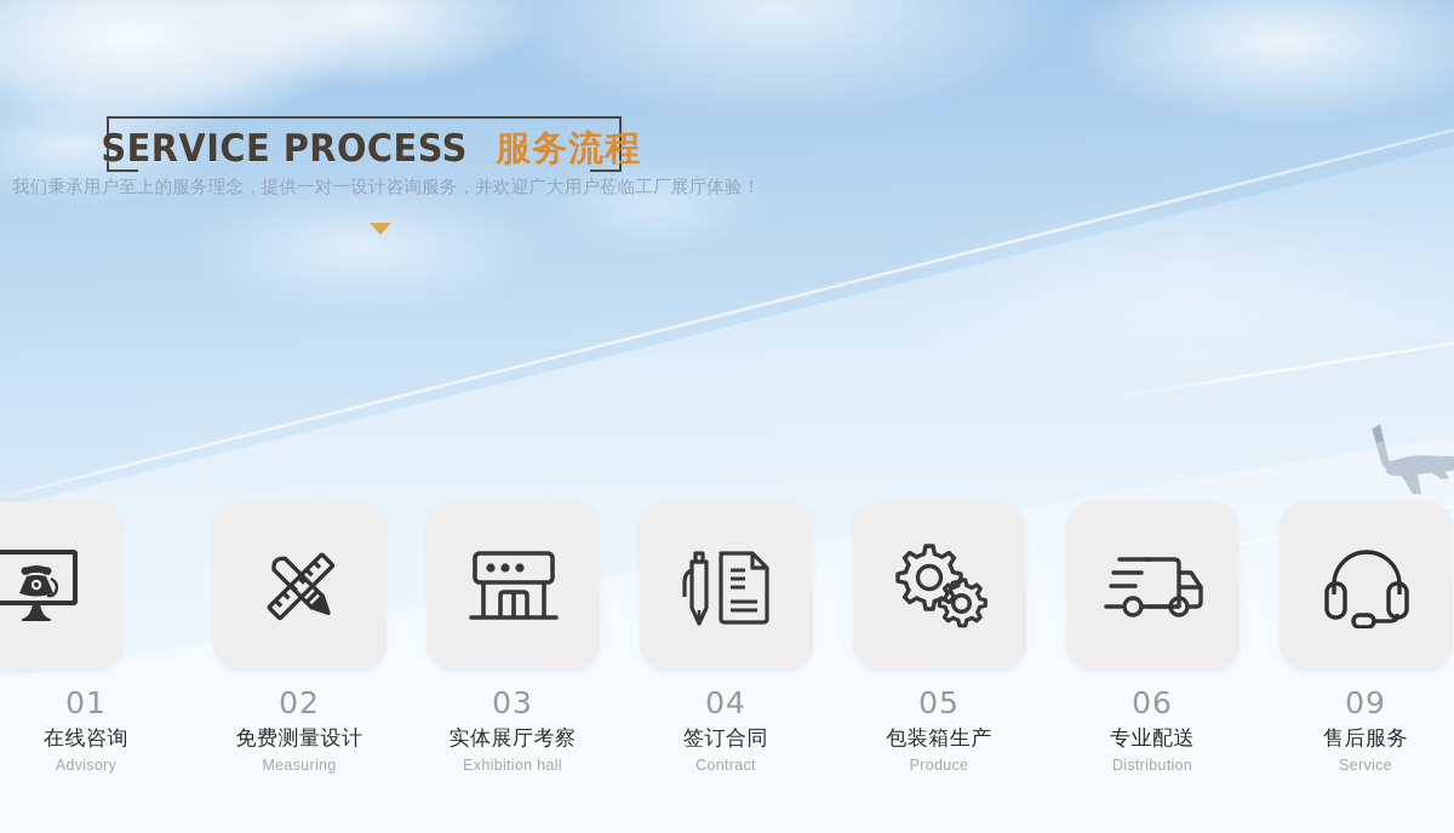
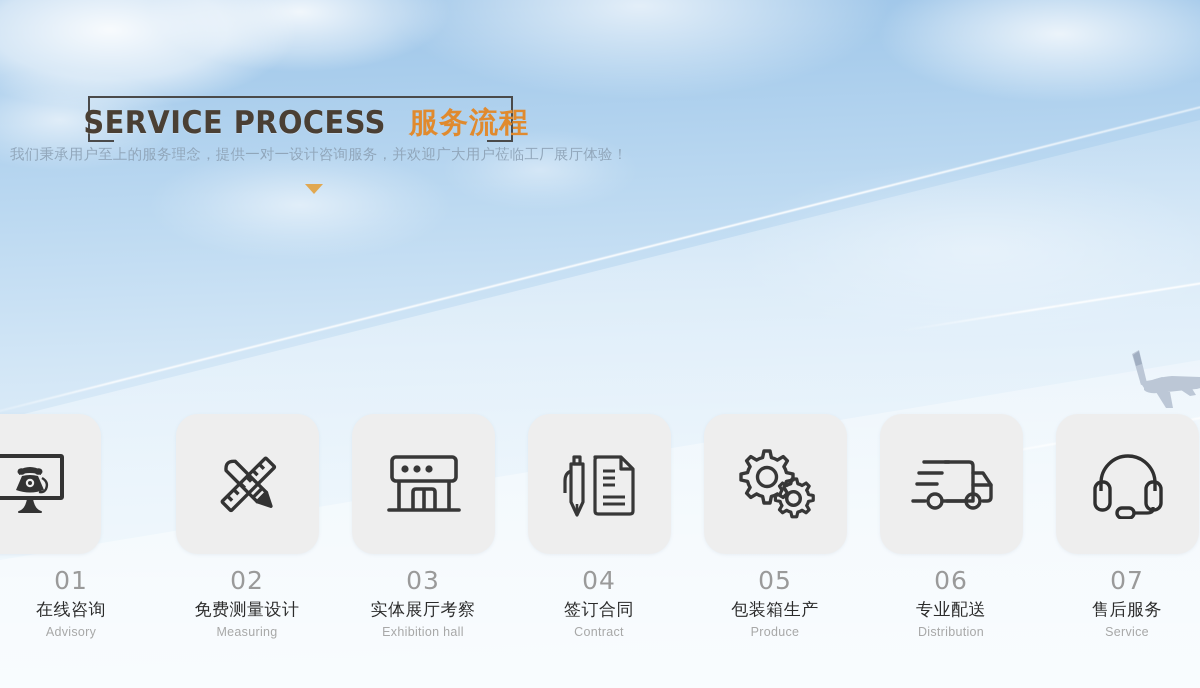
  SERVICE PROCESS
  服务流程
  我们秉承用户至上的服务理念，提供一对一设计咨询服务，并欢迎广大用户莅临工厂展厅体验！
  01
  在线咨询
  Advisory
  02
  免费测量设计
  Measuring
  03
  实体展厅考察
  Exhibition hall
  04
  签订合同
  Contract
  05
  包装箱生产
  Produce
  06
  专业配送
  Distribution
- 09
+ 07
  售后服务
  Service
